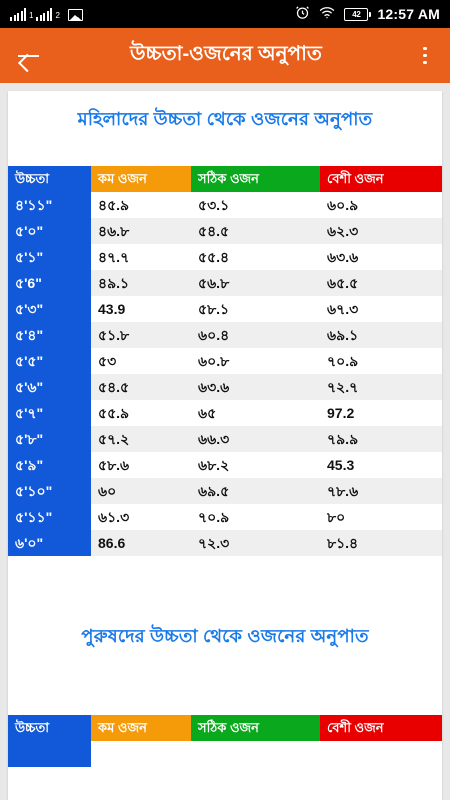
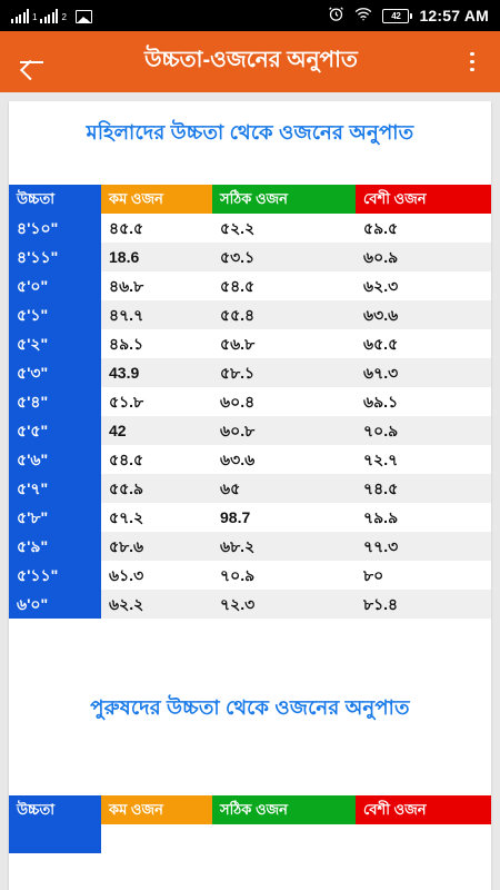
  1
  2
  42
  12:57 AM
  উচ্চতা-ওজনের অনুপাত
  মহিলাদের উচ্চতা থেকে ওজনের অনুপাত
  উচ্চতা	কম ওজন	সঠিক ওজন	বেশী ওজন
+ ৪'১০"	৪৫.৫	৫২.২	৫৯.৫
- ৪'১১"	৪৫.৯	৫৩.১	৬০.৯
+ ৪'১১"	18.6	৫৩.১	৬০.৯
  ৫'০"	৪৬.৮	৫৪.৫	৬২.৩
  ৫'১"	৪৭.৭	৫৫.৪	৬৩.৬
- ৫'6"	৪৯.১	৫৬.৮	৬৫.৫
+ ৫'২"	৪৯.১	৫৬.৮	৬৫.৫
  ৫'৩"	43.9	৫৮.১	৬৭.৩
  ৫'৪"	৫১.৮	৬০.৪	৬৯.১
- ৫'৫"	৫৩	৬০.৮	৭০.৯
+ ৫'৫"	42	৬০.৮	৭০.৯
  ৫'৬"	৫৪.৫	৬৩.৬	৭২.৭
- ৫'৭"	৫৫.৯	৬৫	97.2
+ ৫'৭"	৫৫.৯	৬৫	৭৪.৫
- ৫'৮"	৫৭.২	৬৬.৩	৭৯.৯
+ ৫'৮"	৫৭.২	98.7	৭৯.৯
- ৫'৯"	৫৮.৬	৬৮.২	45.3
+ ৫'৯"	৫৮.৬	৬৮.২	৭৭.৩
- ৫'১০"	৬০	৬৯.৫	৭৮.৬
  ৫'১১"	৬১.৩	৭০.৯	৮০
- ৬'০"	86.6	৭২.৩	৮১.৪
+ ৬'০"	৬২.২	৭২.৩	৮১.৪
  পুরুষদের উচ্চতা থেকে ওজনের অনুপাত
  উচ্চতা	কম ওজন	সঠিক ওজন	বেশী ওজন
